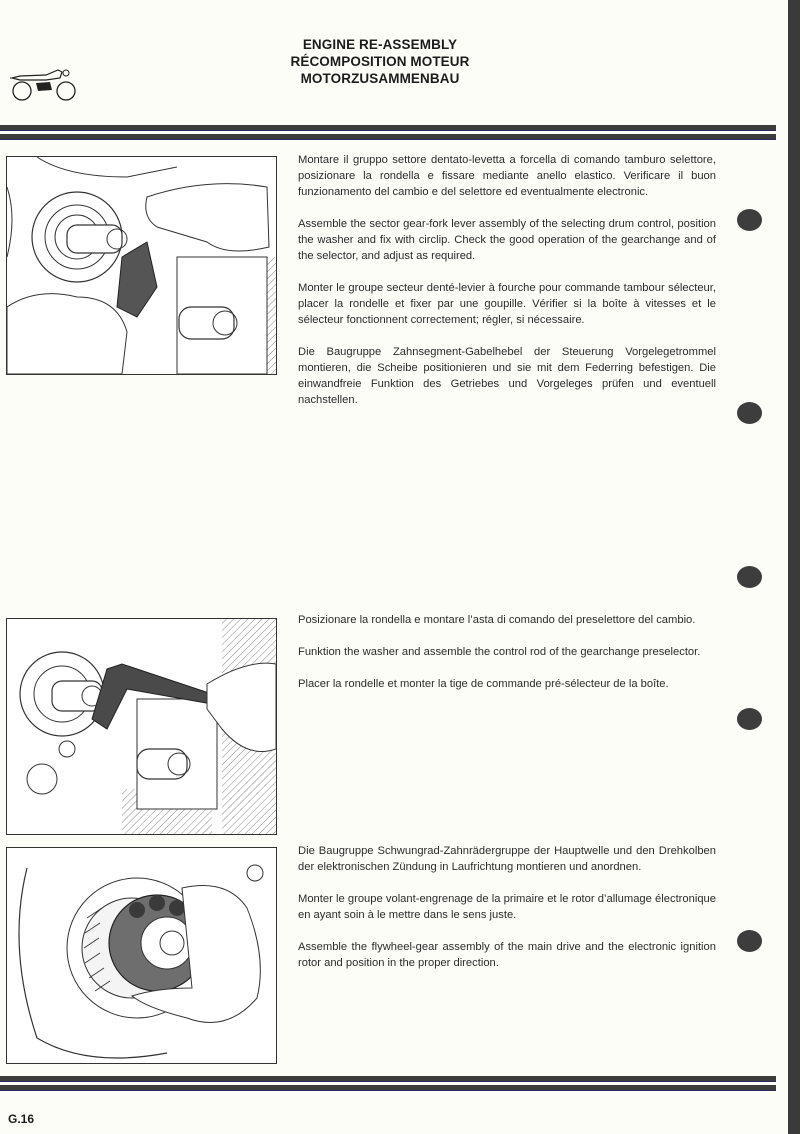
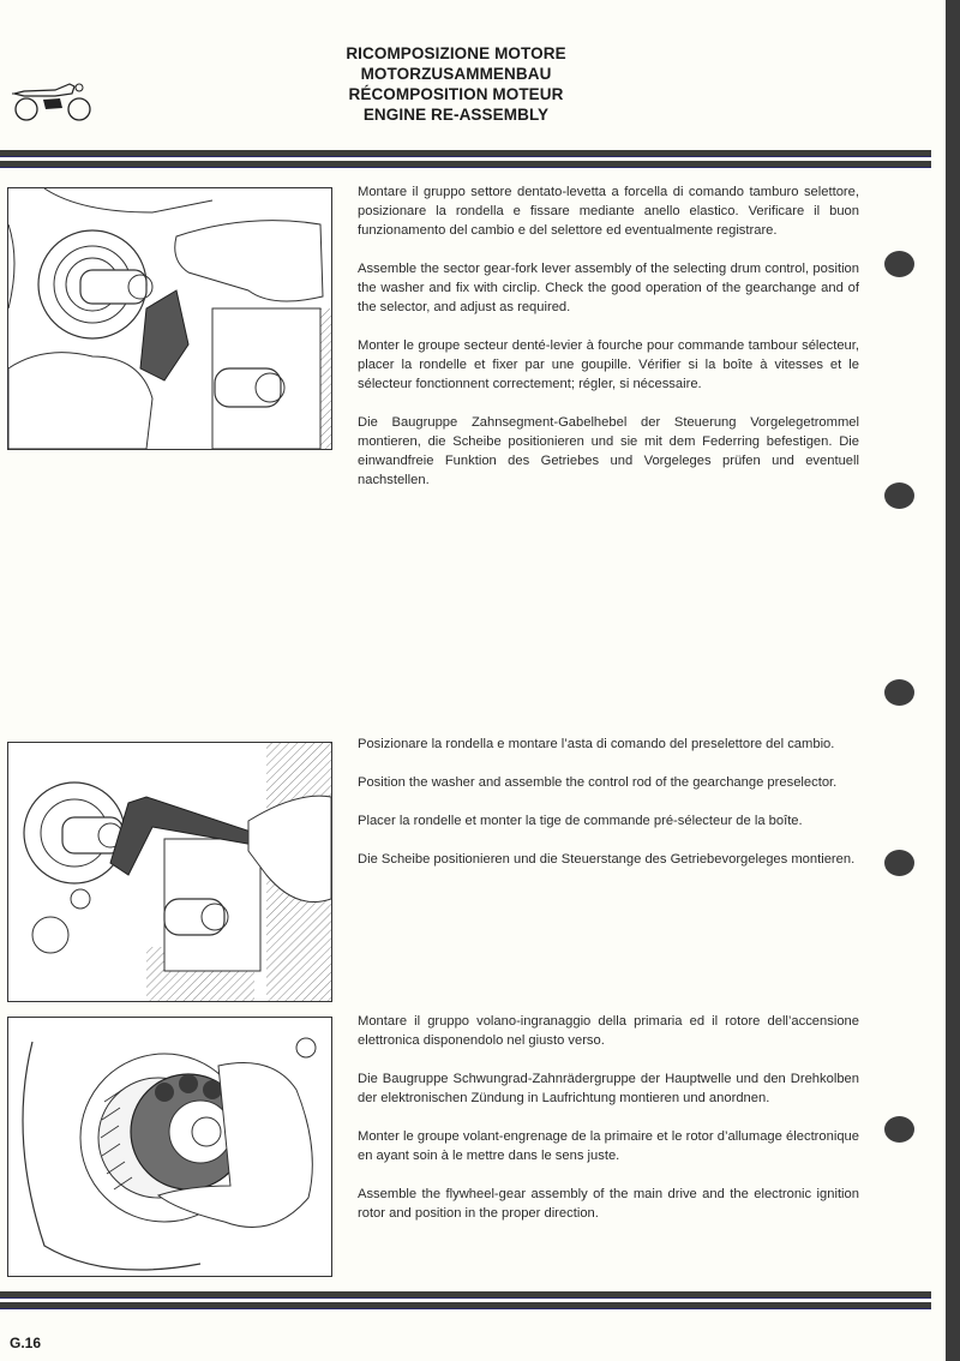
+ RICOMPOSIZIONE MOTORE
- ENGINE RE-ASSEMBLY
+ MOTORZUSAMMENBAU
  RÉCOMPOSITION MOTEUR
- MOTORZUSAMMENBAU
+ ENGINE RE-ASSEMBLY
- Montare il gruppo settore dentato-levetta a forcella di comando tamburo selettore, posizionare la rondella e fissare mediante anello elastico. Verificare il buon funzionamento del cambio e del selettore ed eventualmente electronic.
+ Montare il gruppo settore dentato-levetta a forcella di comando tamburo selettore, posizionare la rondella e fissare mediante anello elastico. Verificare il buon funzionamento del cambio e del selettore ed eventualmente registrare.
  Assemble the sector gear-fork lever assembly of the selecting drum control, position the washer and fix with circlip. Check the good operation of the gearchange and of the selector, and adjust as required.
  Monter le groupe secteur denté-levier à fourche pour commande tambour sélecteur, placer la rondelle et fixer par une goupille. Vérifier si la boîte à vitesses et le sélecteur fonctionnent correctement; régler, si nécessaire.
  Die Baugruppe Zahnsegment-Gabelhebel der Steuerung Vorgelegetrommel montieren, die Scheibe positionieren und sie mit dem Federring befestigen. Die einwandfreie Funktion des Getriebes und Vorgeleges prüfen und eventuell nachstellen.
  Posizionare la rondella e montare l’asta di comando del preselettore del cambio.
- Funktion the washer and assemble the control rod of the gearchange preselector.
+ Position the washer and assemble the control rod of the gearchange preselector.
  Placer la rondelle et monter la tige de commande pré-sélecteur de la boîte.
+ Die Scheibe positionieren und die Steuerstange des Getriebevorgeleges montieren.
+ Montare il gruppo volano-ingranaggio della primaria ed il rotore dell’accensione elettronica disponendolo nel giusto verso.
  Die Baugruppe Schwungrad-Zahnrädergruppe der Hauptwelle und den Drehkolben der elektronischen Zündung in Laufrichtung montieren und anordnen.
  Monter le groupe volant-engrenage de la primaire et le rotor d’allumage électronique en ayant soin à le mettre dans le sens juste.
  Assemble the flywheel-gear assembly of the main drive and the electronic ignition rotor and position in the proper direction.
  G.16
